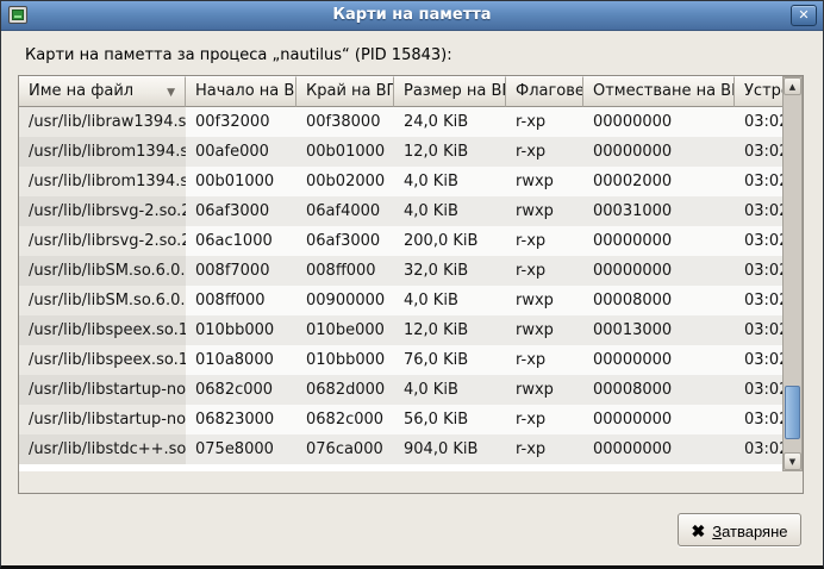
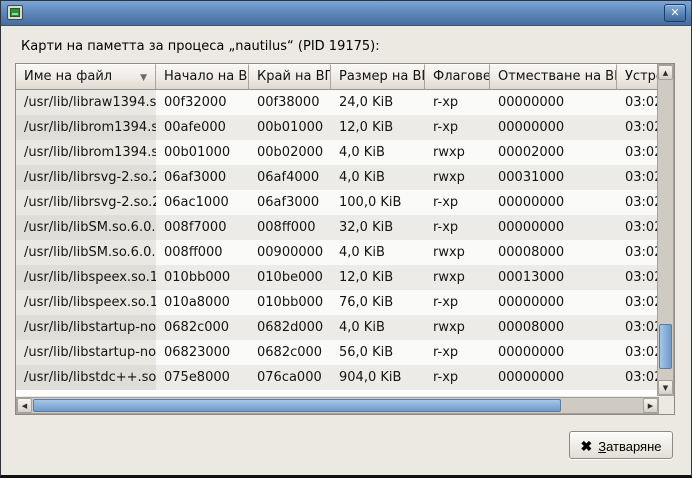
- Карти на паметта
  ✕
- Карти на паметта за процеса „nautilus“ (PID 15843):
+ Карти на паметта за процеса „nautilus“ (PID 19175):
  Име на файл
  ▼
  Начало на В Край на ВП Размер на В Флагове Отместване на В Устр
  /usr/lib/libraw1394.s 00f32000 00f38000 24,0 KiB r-xp 00000000 03:0
  /usr/lib/librom1394.s 00afe000 00b01000 12,0 KiB r-xp 00000000 03:0
  /usr/lib/librom1394.s 00b01000 00b02000 4,0 KiB rwxp 00002000 03:0
  /usr/lib/librsvg-2.so. 06af3000 06af4000 4,0 KiB rwxp 00031000 03:0
- /usr/lib/librsvg-2.so. 06ac1000 06af3000 200,0 KiB r-xp 00000000 03:0
+ /usr/lib/librsvg-2.so. 06ac1000 06af3000 100,0 KiB r-xp 00000000 03:0
  /usr/lib/libSM.so.6.0. 008f7000 008ff000 32,0 KiB r-xp 00000000 03:0
  /usr/lib/libSM.so.6.0. 008ff000 00900000 4,0 KiB rwxp 00008000 03:0
  /usr/lib/libspeex.so.1 010bb000 010be000 12,0 KiB rwxp 00013000 03:0
  /usr/lib/libspeex.so.1 010a8000 010bb000 76,0 KiB r-xp 00000000 03:0
  /usr/lib/libstartup-no 0682c000 0682d000 4,0 KiB rwxp 00008000 03:0
  /usr/lib/libstartup-no 06823000 0682c000 56,0 KiB r-xp 00000000 03:0
  /usr/lib/libstdc++.so 075e8000 076ca000 904,0 KiB r-xp 00000000 03:0
  ▲
  ▼
+ ◀
+ ▶
  ✖ Затваряне
